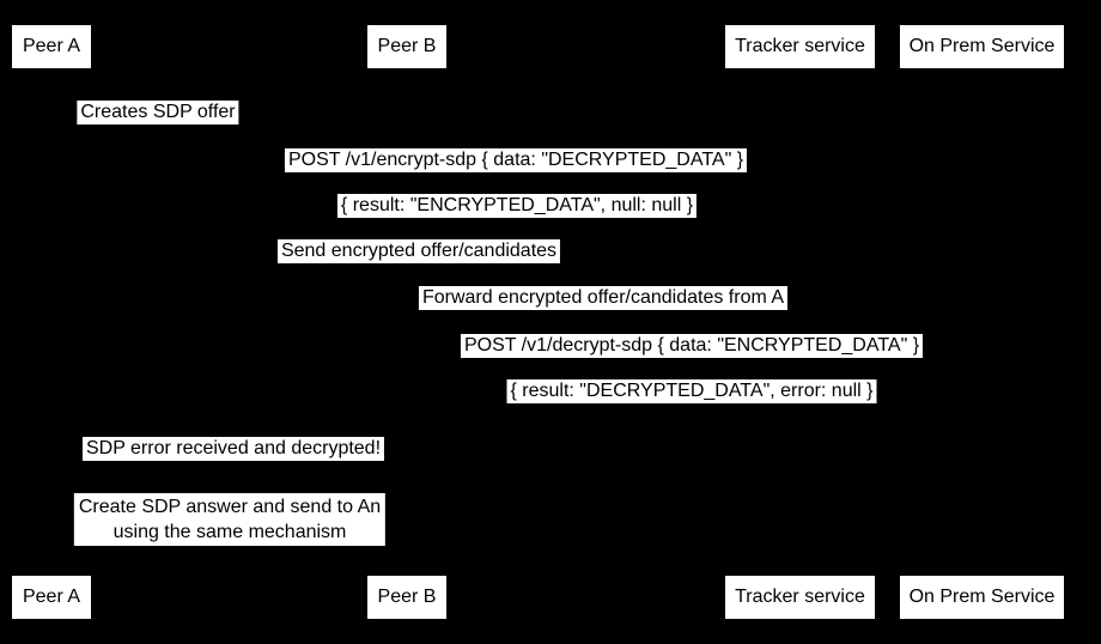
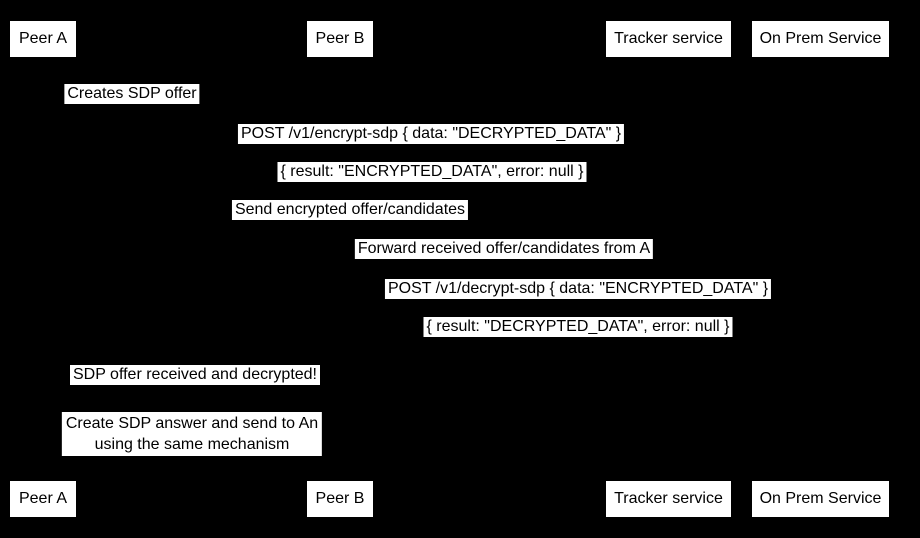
  Peer A
  Peer B
  Tracker service
  On Prem Service
  Creates SDP offer
  POST /v1/encrypt-sdp { data: "DECRYPTED_DATA" }
- { result: "ENCRYPTED_DATA", null: null }
+ { result: "ENCRYPTED_DATA", error: null }
  Send encrypted offer/candidates
- Forward encrypted offer/candidates from A
+ Forward received offer/candidates from A
  POST /v1/decrypt-sdp { data: "ENCRYPTED_DATA" }
  { result: "DECRYPTED_DATA", error: null }
- SDP error received and decrypted!
+ SDP offer received and decrypted!
  Create SDP answer and send to An
  using the same mechanism
  Peer A
  Peer B
  Tracker service
  On Prem Service
